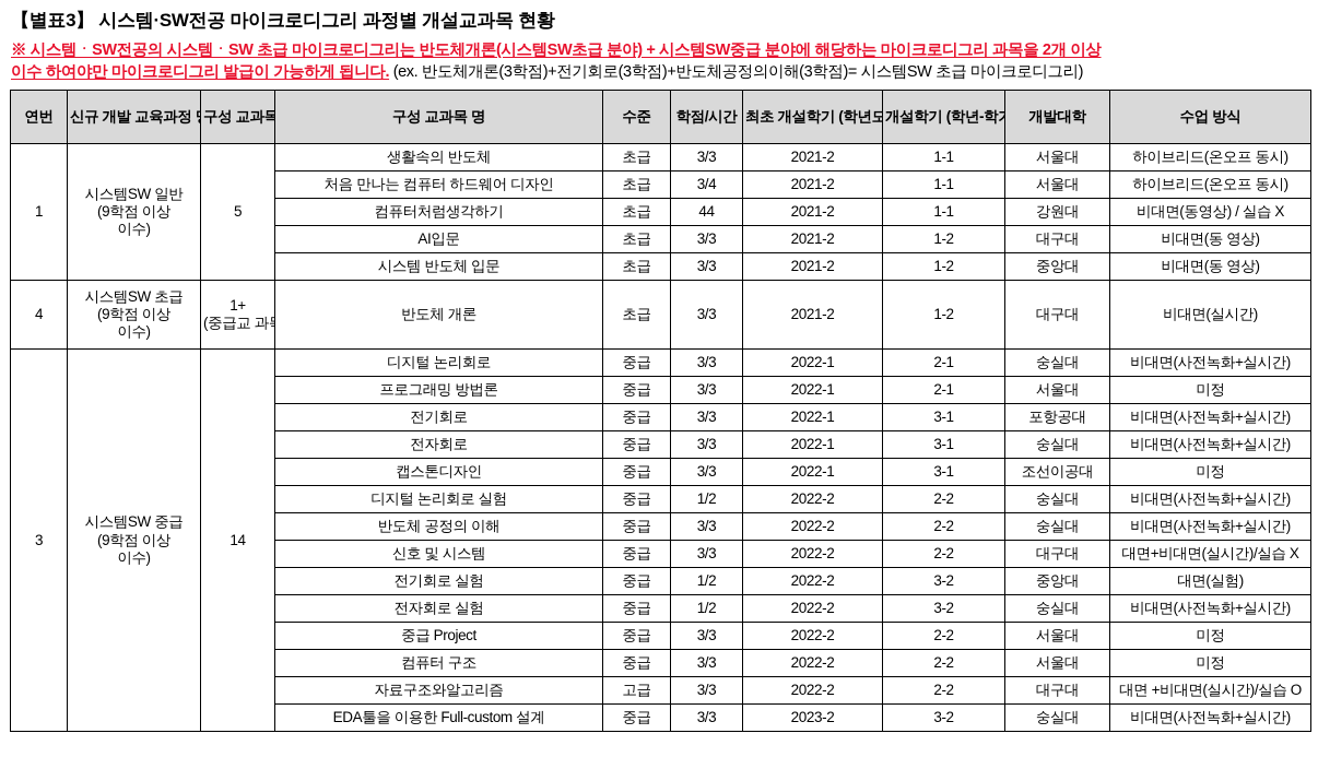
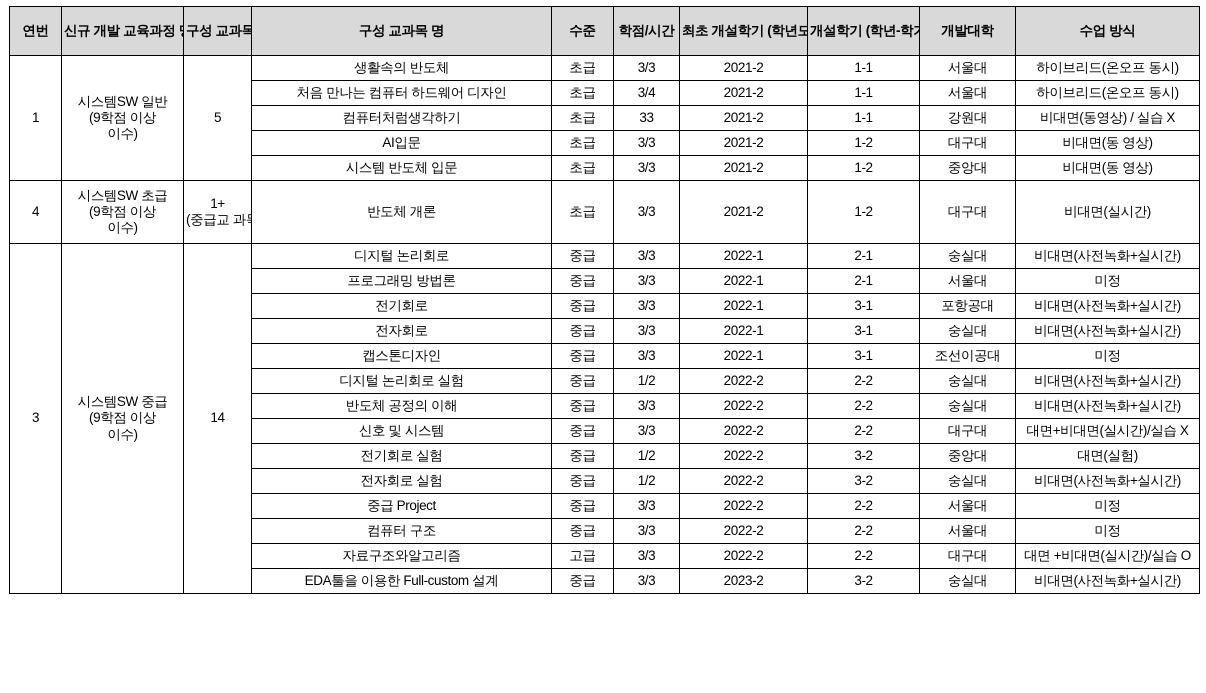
- 【별표3】 시스템·SW전공 마이크로디그리 과정별 개설교과목 현황
- ※ 시스템ㆍSW전공의 시스템ㆍSW 초급 마이크로디그리는 반도체개론(시스템SW초급 분야) + 시스템SW중급 분야에 해당하는 마이크로디그리 과목을 2개 이상
- 이수 하여야만 마이크로디그리 발급이 가능하게 됩니다. (ex. 반도체개론(3학점)+전기회로(3학점)+반도체공정의이해(3학점)= 시스템SW 초급 마이크로디그리)
  연번	신규 개발 교육과정	구성 교과목	구성 교과목 명	수준	학점/시간	최초 개설학기 (학년도	개설학기 (학년-학	개발대학	수업 방식
  1	시스템SW 일반 (9학점 이상 이수)	5	생활속의 반도체	초급	3/3	2021-2	1-1	서울대	하이브리드(온오프 동시)
  처음 만나는 컴퓨터 하드웨어 디자인	초급	3/4	2021-2	1-1	서울대	하이브리드(온오프 동시)
- 컴퓨터처럼생각하기	초급	44	2021-2	1-1	강원대	비대면(동영상) / 실습 X
+ 컴퓨터처럼생각하기	초급	33	2021-2	1-1	강원대	비대면(동영상) / 실습 X
  AI입문	초급	3/3	2021-2	1-2	대구대	비대면(동 영상)
  시스템 반도체 입문	초급	3/3	2021-2	1-2	중앙대	비대면(동 영상)
  4	시스템SW 초급 (9학점 이상 이수)	1+ (중급교 과	반도체 개론	초급	3/3	2021-2	1-2	대구대	비대면(실시간)
  3	시스템SW 중급 (9학점 이상 이수)	14	디지털 논리회로	중급	3/3	2022-1	2-1	숭실대	비대면(사전녹화+실시간)
  프로그래밍 방법론	중급	3/3	2022-1	2-1	서울대	미정
  전기회로	중급	3/3	2022-1	3-1	포항공대	비대면(사전녹화+실시간)
  전자회로	중급	3/3	2022-1	3-1	숭실대	비대면(사전녹화+실시간)
  캡스톤디자인	중급	3/3	2022-1	3-1	조선이공대	미정
  디지털 논리회로 실험	중급	1/2	2022-2	2-2	숭실대	비대면(사전녹화+실시간)
  반도체 공정의 이해	중급	3/3	2022-2	2-2	숭실대	비대면(사전녹화+실시간)
  신호 및 시스템	중급	3/3	2022-2	2-2	대구대	대면+비대면(실시간)/실습 X
  전기회로 실험	중급	1/2	2022-2	3-2	중앙대	대면(실험)
  전자회로 실험	중급	1/2	2022-2	3-2	숭실대	비대면(사전녹화+실시간)
  중급 Project	중급	3/3	2022-2	2-2	서울대	미정
  컴퓨터 구조	중급	3/3	2022-2	2-2	서울대	미정
  자료구조와알고리즘	고급	3/3	2022-2	2-2	대구대	대면 +비대면(실시간)/실습 O
  EDA툴을 이용한 Full-custom 설계	중급	3/3	2023-2	3-2	숭실대	비대면(사전녹화+실시간)
